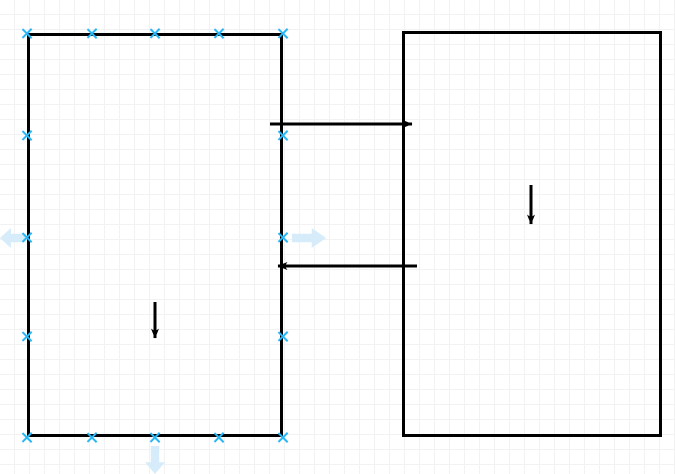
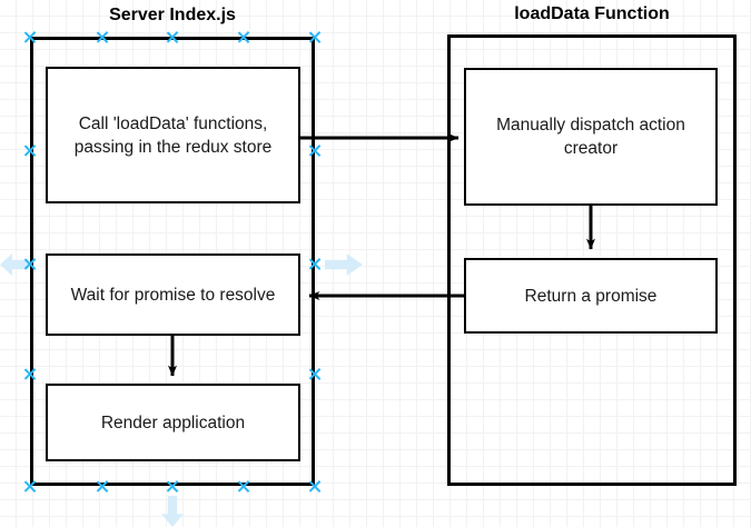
+ Server Index.js
+ loadData Function
+ Call 'loadData' functions, passing in the redux store
+ Wait for promise to resolve
+ Render application
+ Manually dispatch action creator
+ Return a promise
